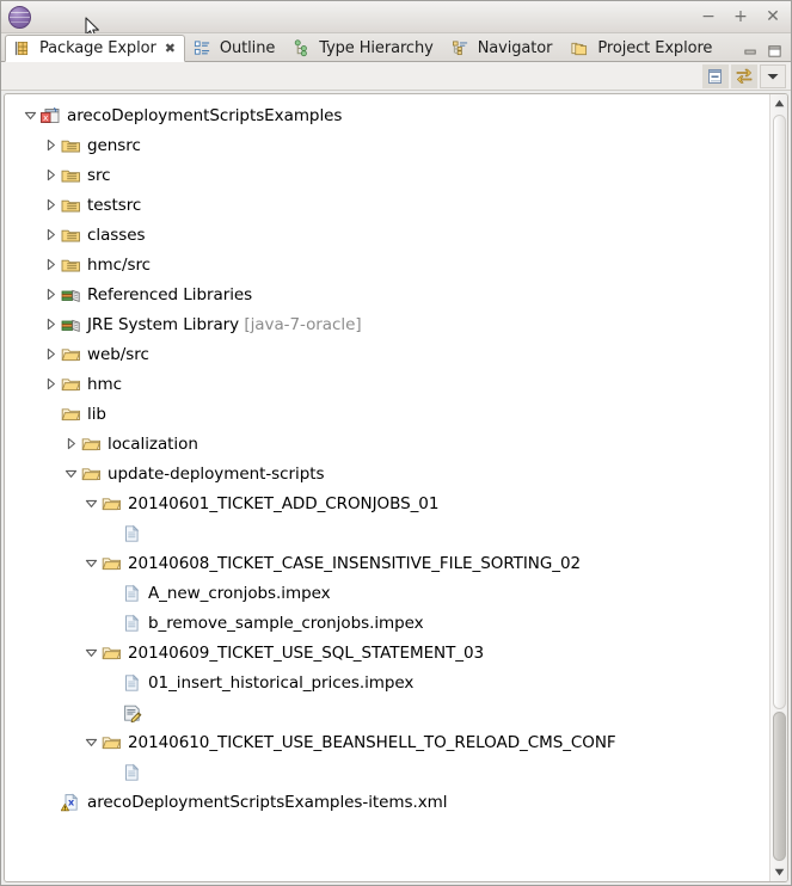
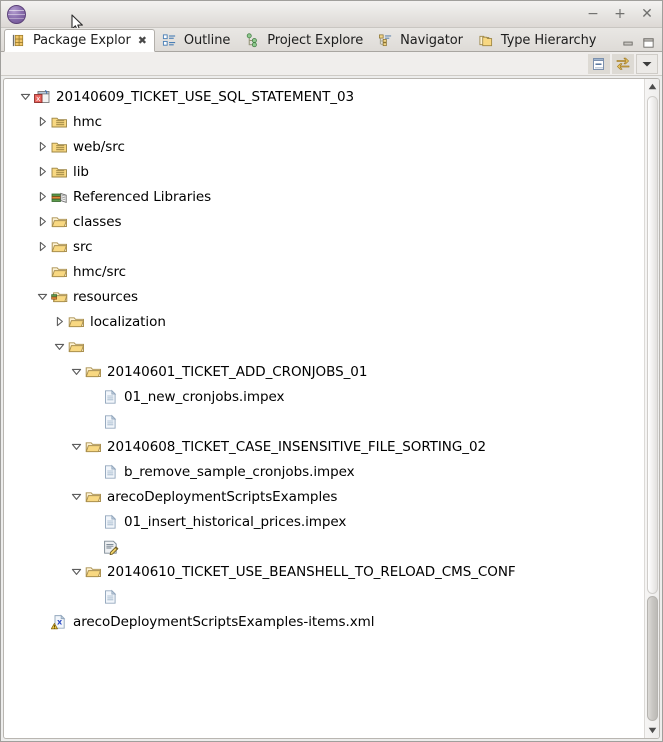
  −
  +
  ✕
  Package Explor
  ✖
  Outline
- Type Hierarchy
+ Project Explore
  Navigator
- Project Explore
+ Type Hierarchy
  x
- arecoDeploymentScriptsExamples
+ 20140609_TICKET_USE_SQL_STATEMENT_03
- gensrc
- src
+ hmc
- testsrc
- classes
+ web/src
- hmc/src
+ lib
  Referenced Libraries
- JRE System Library [java-7-oracle]
- web/src
+ classes
- hmc
+ src
- lib
+ hmc/src
+ resources
  localization
- update-deployment-scripts
  20140601_TICKET_ADD_CRONJOBS_01
+ 01_new_cronjobs.impex
  20140608_TICKET_CASE_INSENSITIVE_FILE_SORTING_02
- A_new_cronjobs.impex
  b_remove_sample_cronjobs.impex
- 20140609_TICKET_USE_SQL_STATEMENT_03
+ arecoDeploymentScriptsExamples
  01_insert_historical_prices.impex
  20140610_TICKET_USE_BEANSHELL_TO_RELOAD_CMS_CONF
  x
  arecoDeploymentScriptsExamples-items.xml
